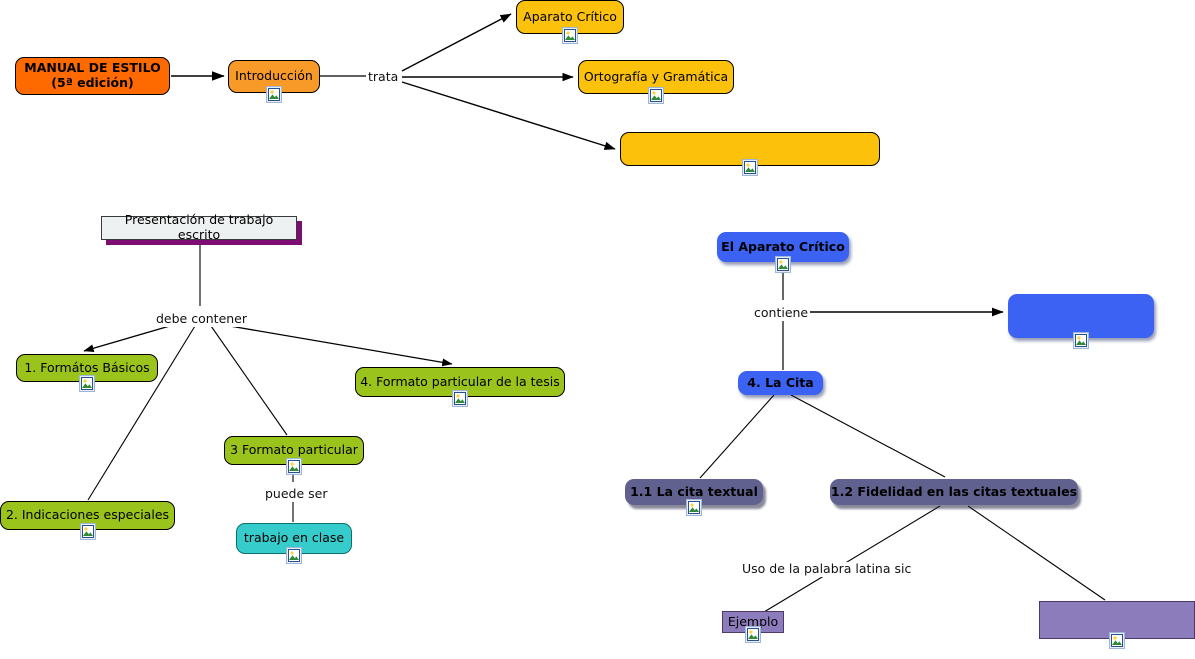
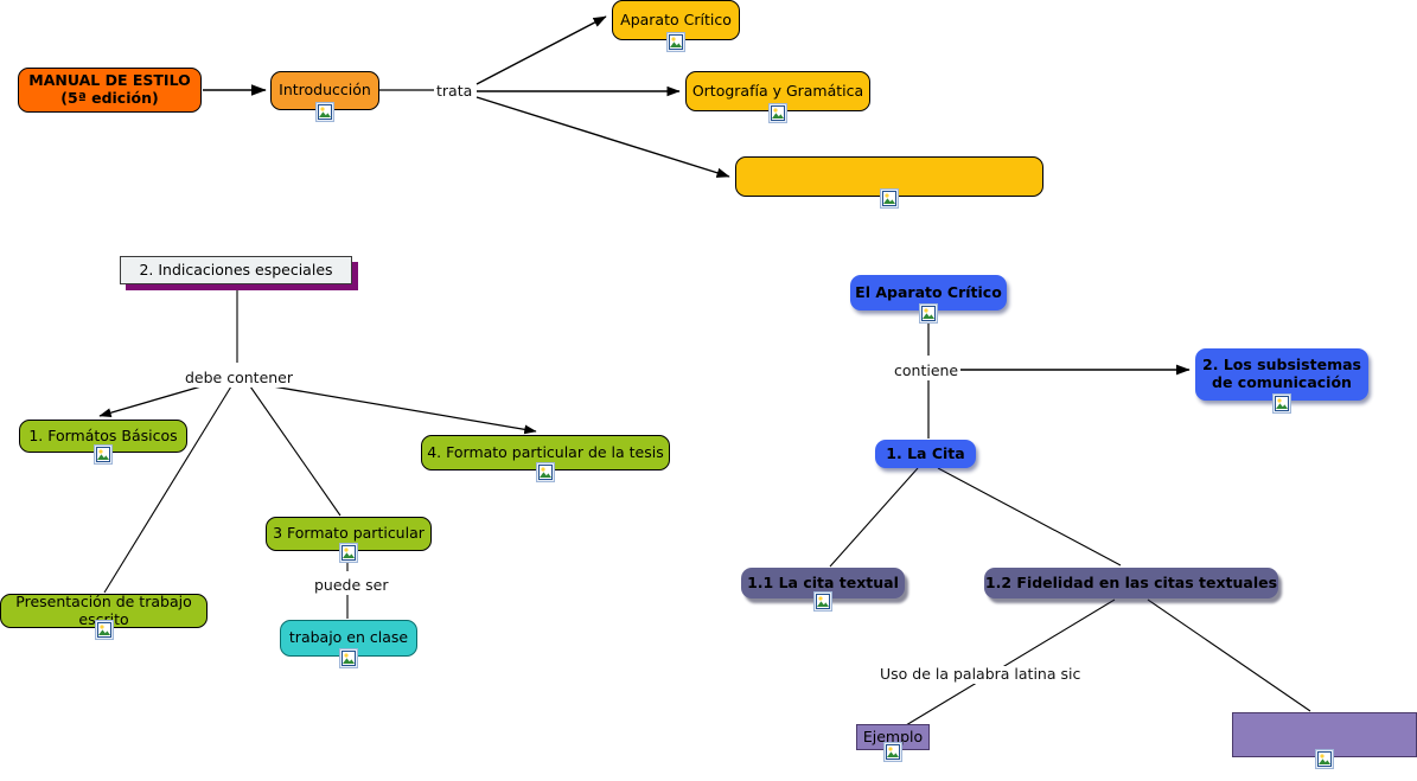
  MANUAL DE ESTILO
  (5ª edición)
  Introducción
  Aparato Crítico
  Ortografía y Gramática
  trata
- Presentación de trabajo escrito
+ 2. Indicaciones especiales
  1. Formátos Básicos
  4. Formato particular de la tesis
  3 Formato particular
- 2. Indicaciones especiales
+ Presentación de trabajo escrito
  trabajo en clase
  debe contener
  puede ser
  El Aparato Crítico
+ 2. Los subsistemas
+ de comunicación
- 4. La Cita
+ 1. La Cita
  1.1 La cita textual
  1.2 Fidelidad en las citas textuales
  Ejemplo
  contiene
  Uso de la palabra latina sic
